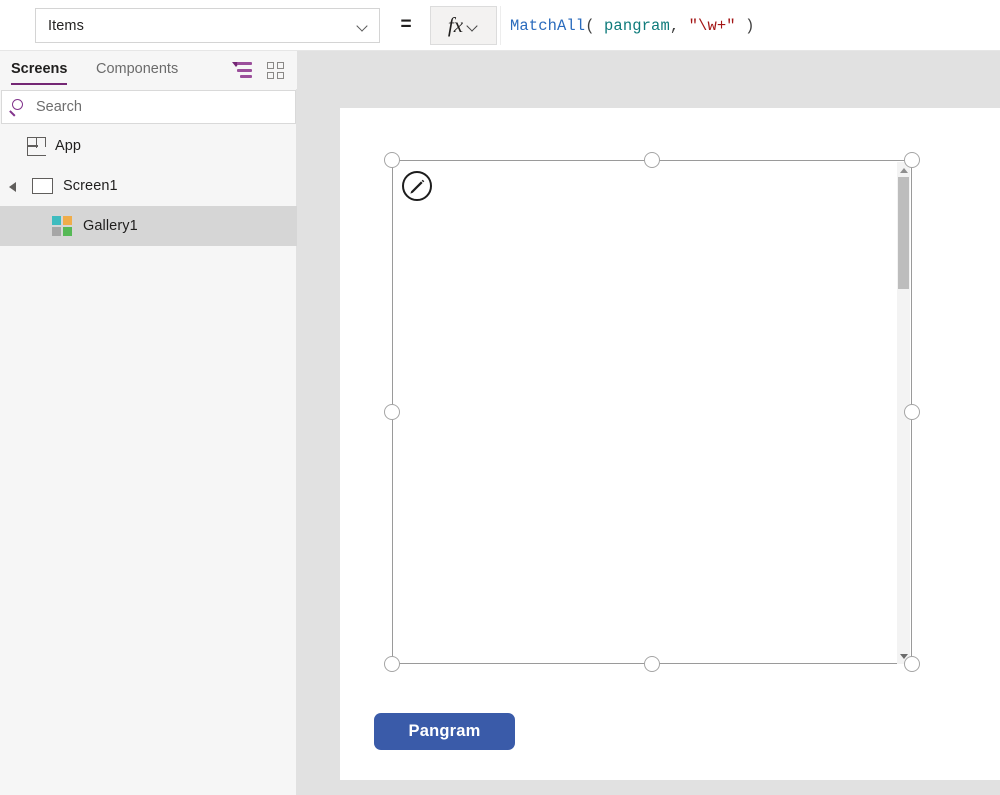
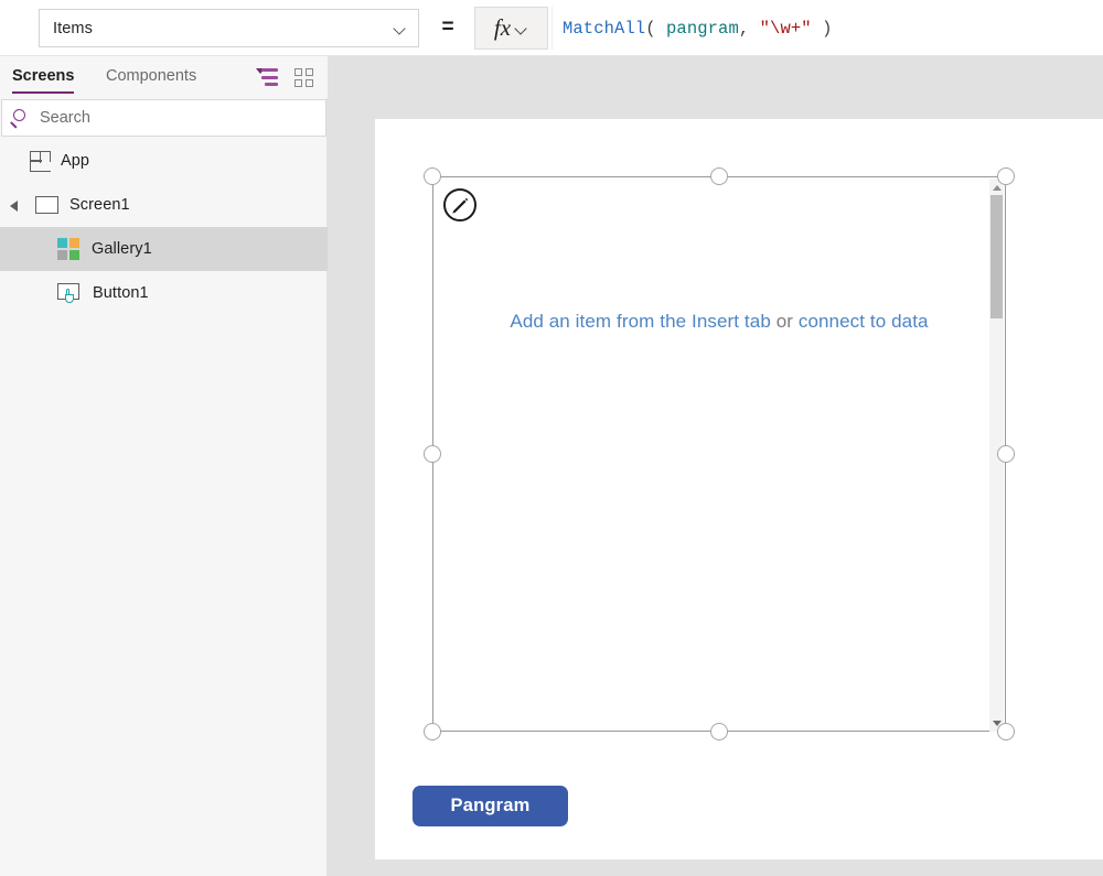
  Items
  =
  fx
  MatchAll( pangram, "\w+" )
  Screens
  Components
  Search
  App
  Screen1
  Gallery1
+ Button1
+ Add an item from the Insert tab or connect to data
  Pangram
